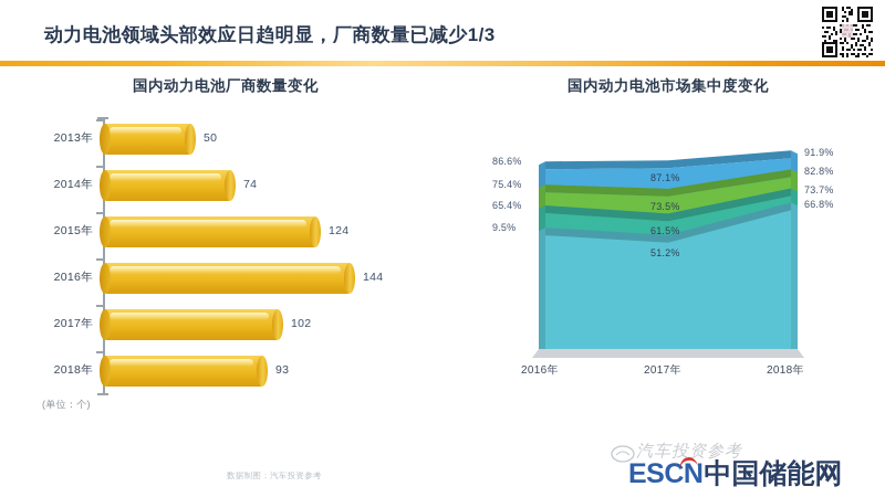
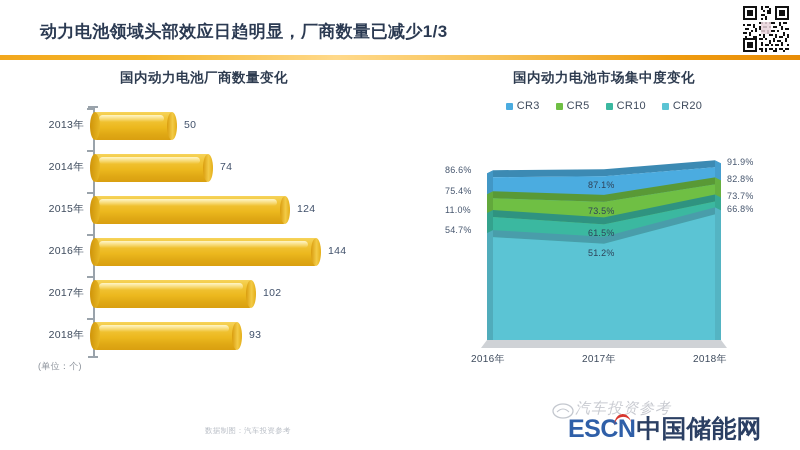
  动力电池领域头部效应日趋明显，厂商数量已减少1/3
  国内动力电池厂商数量变化
  2013年
  50
  2014年
  74
  2015年
  124
  2016年
  144
  2017年
  102
  2018年
  93
  (单位：个)
  国内动力电池市场集中度变化
+ CR3
+ CR5
+ CR10
+ CR20
  86.6%
  87.1%
  91.9%
  75.4%
  73.5%
  82.8%
- 65.4%
+ 11.0%
  61.5%
  73.7%
- 9.5%
+ 54.7%
  51.2%
  66.8%
  2016年
  2017年
  2018年
  数据制图：汽车投资参考
  汽车投资参考
  ESCN
  中国储能网
